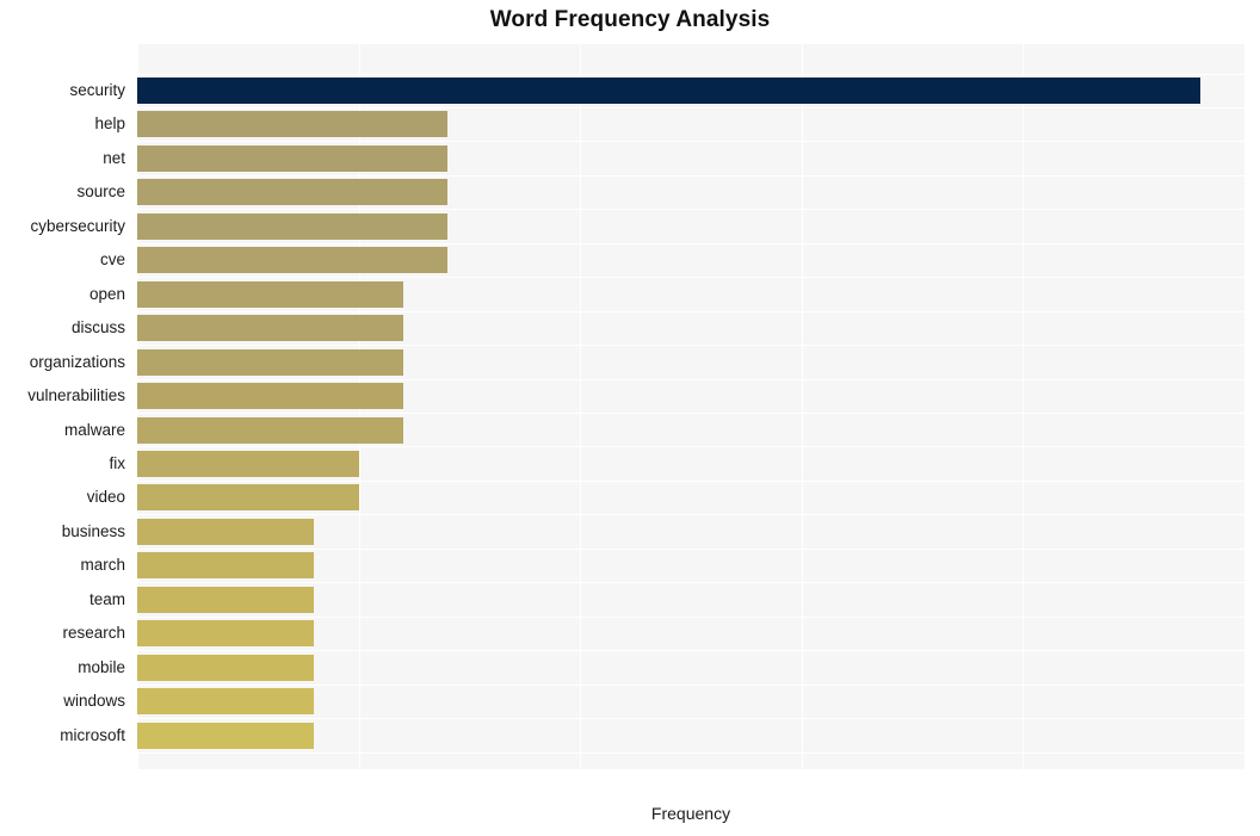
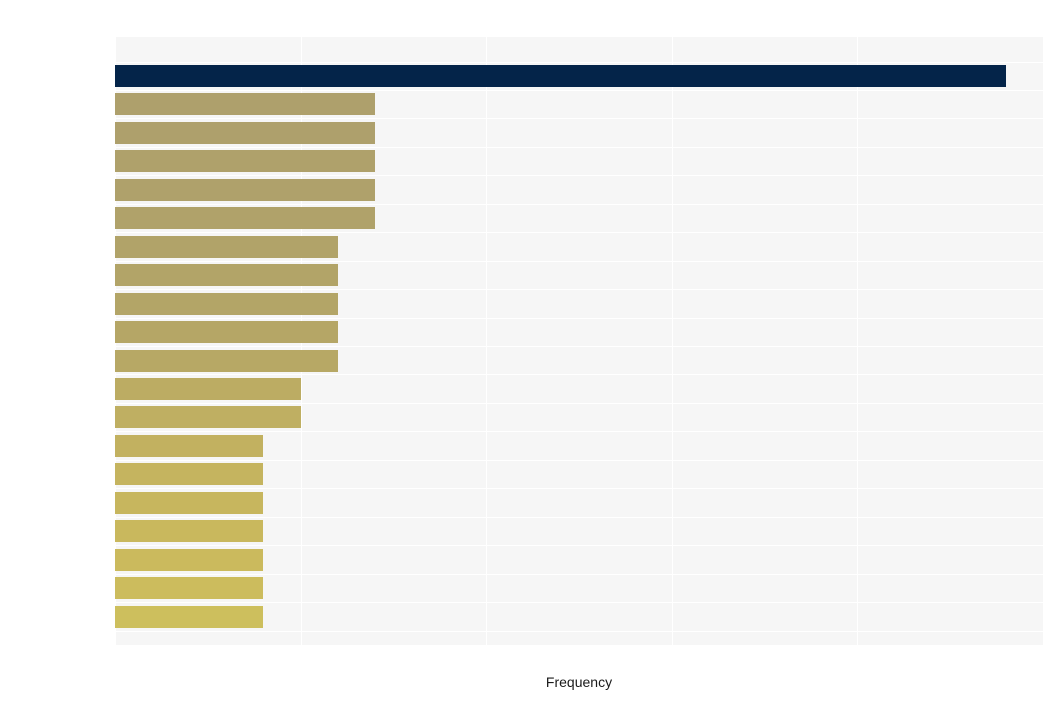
- Word Frequency Analysis
- security
- help
- net
- source
- cybersecurity
- cve
- open
- discuss
- organizations
- vulnerabilities
- malware
- fix
- video
- business
- march
- team
- research
- mobile
- windows
- microsoft
  Frequency
